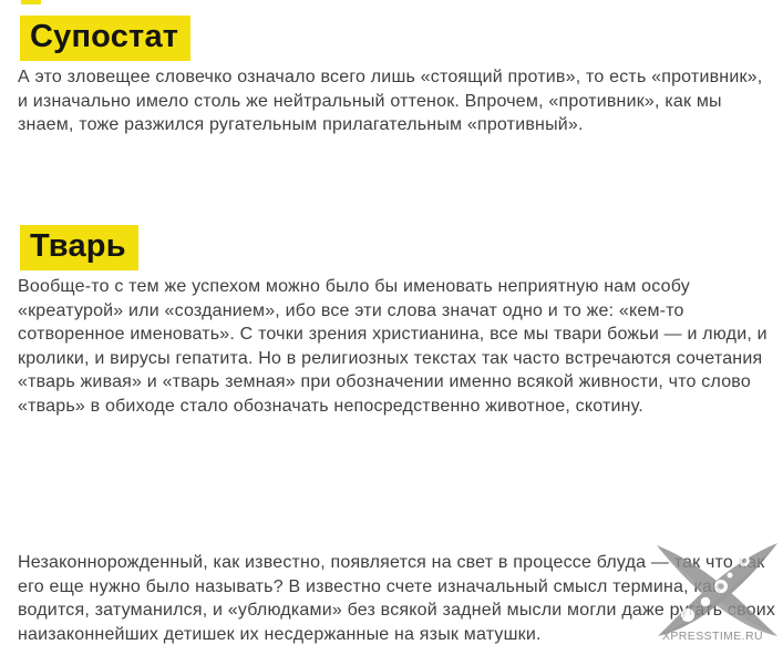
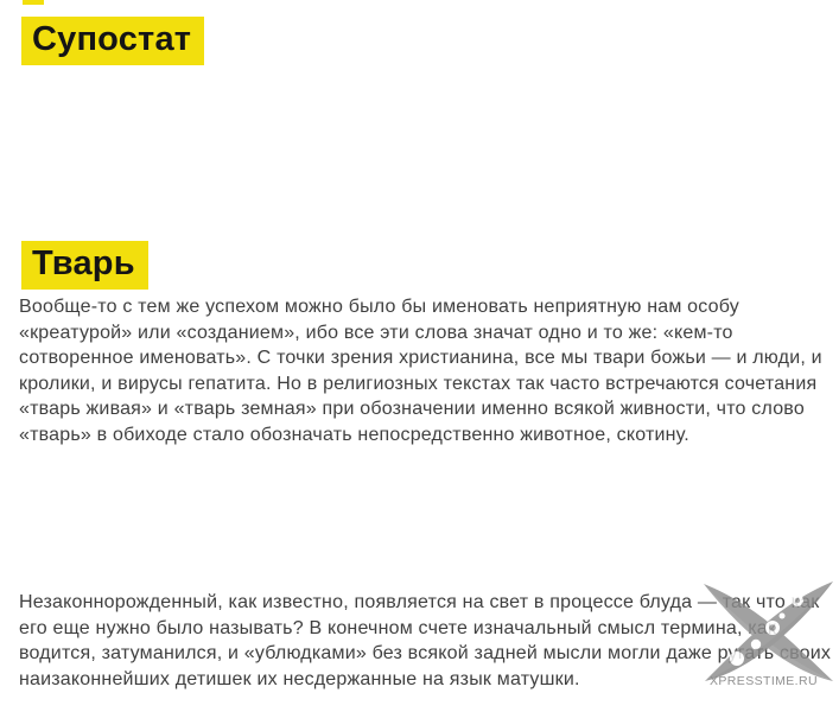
  Супостат
- А это зловещее словечко означало всего лишь «стоящий против», то есть «противник», и изначально имело столь же нейтральный оттенок. Впрочем, «противник», как мы знаем, тоже разжился ругательным прилагательным «противный».
  Тварь
  Вообще-то с тем же успехом можно было бы именовать неприятную нам особу «креатурой» или «созданием», ибо все эти слова значат одно и то же: «кем-то сотворенное именовать». С точки зрения христианина, все мы твари божьи — и люди, и кролики, и вирусы гепатита. Но в религиозных текстах так часто встречаются сочетания «тварь живая» и «тварь земная» при обозначении именно всякой живности, что слово «тварь» в обиходе стало обозначать непосредственно животное, скотину.
- Незаконнорожденный, как известно, появляется на свет в процессе блуда — так что как его еще нужно было называть? В известно счете изначальный смысл термина, как водится, затуманился, и «ублюдками» без всякой задней мысли могли даже ругать своих наизаконнейших детишек их несдержанные на язык матушки.
+ Незаконнорожденный, как известно, появляется на свет в процессе блуда — так что как его еще нужно было называть? В конечном счете изначальный смысл термина, как водится, затуманился, и «ублюдками» без всякой задней мысли могли даже ругать своих наизаконнейших детишек их несдержанные на язык матушки.
  XPRESSTIME.RU
